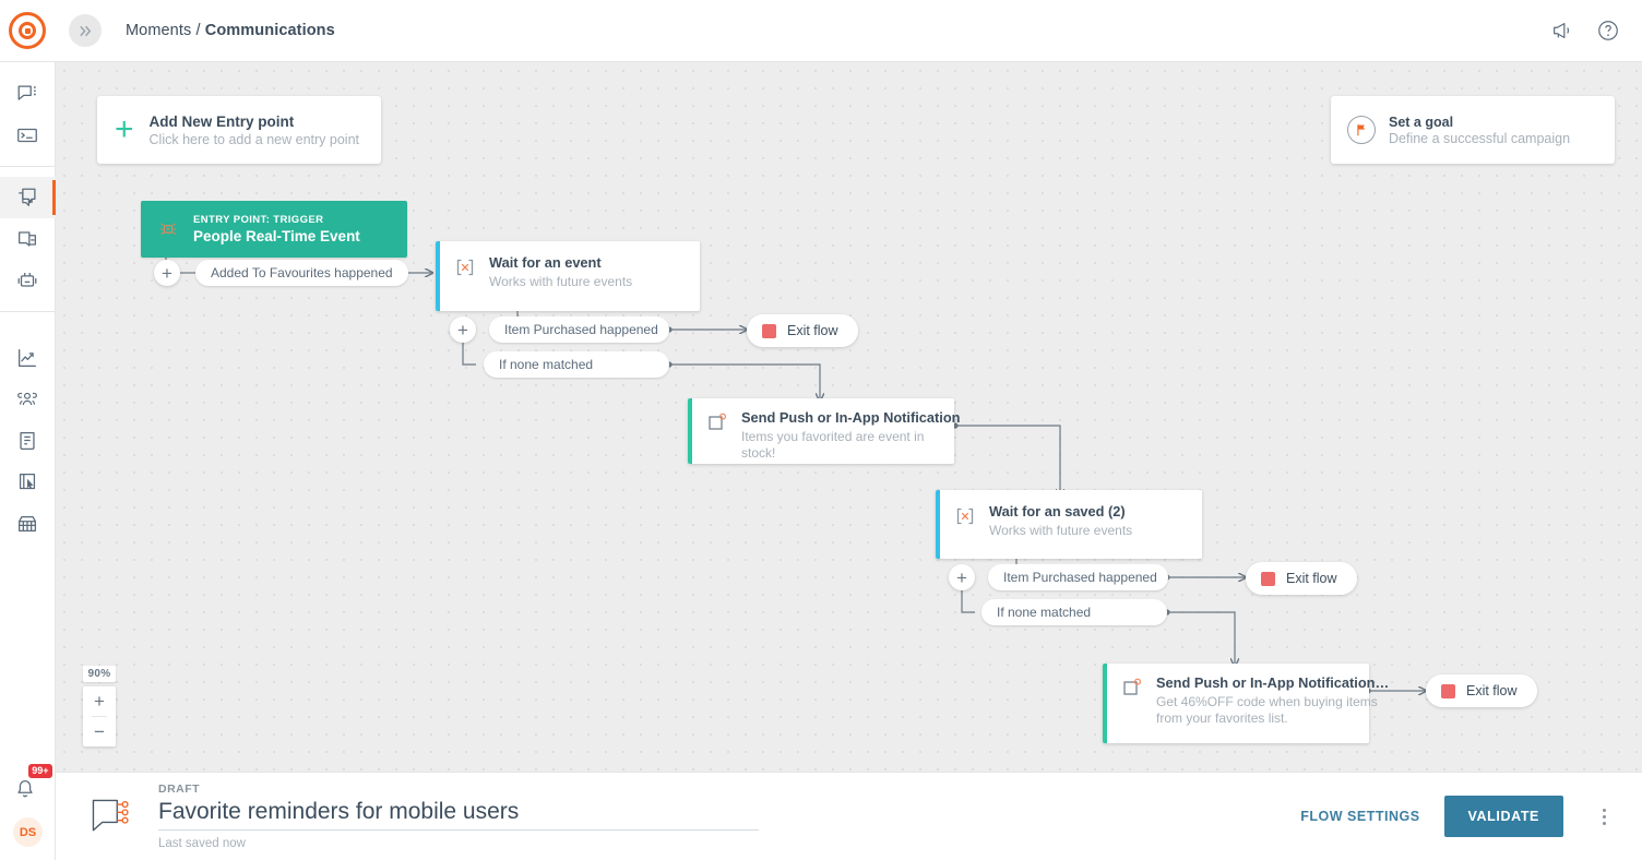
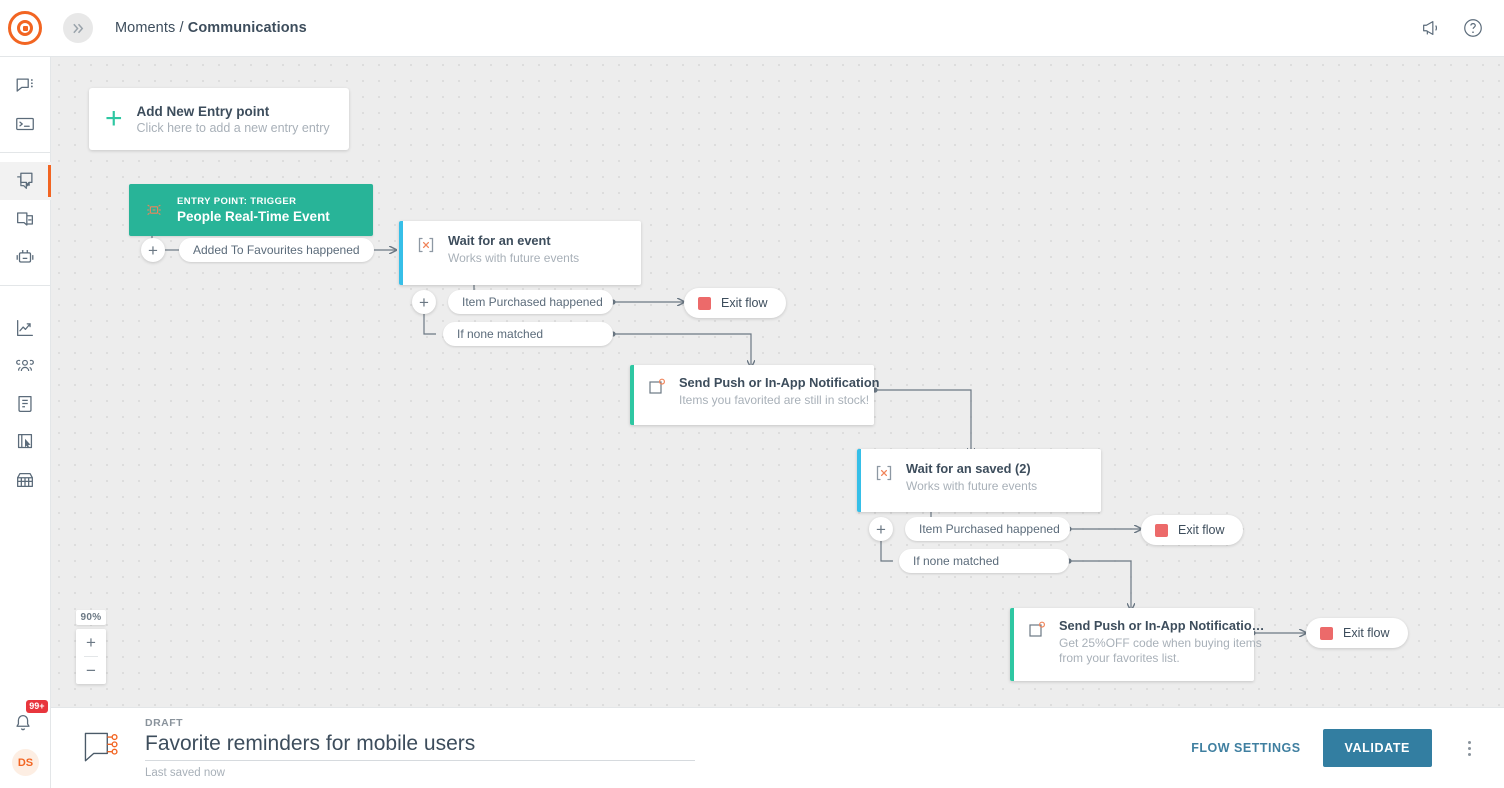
  Moments / Communications
  99+
  DS
  +
  Add New Entry point
- Click here to add a new entry point
+ Click here to add a new entry entry
- Set a goal
- Define a successful campaign
  ENTRY POINT: TRIGGER
  People Real-Time Event
  +
  Added To Favourites happened
  Wait for an event
  Works with future events
  +
  Item Purchased happened
  If none matched
  Exit flow
  Send Push or In-App Notification
- Items you favorited are event in stock!
+ Items you favorited are still in stock!
  Wait for an saved (2)
  Works with future events
  +
  Item Purchased happened
  If none matched
  Exit flow
- Send Push or In-App Notification…
+ Send Push or In-App Notificatio…
- Get 46%OFF code when buying items
+ Get 25%OFF code when buying items
  from your favorites list.
  Exit flow
  90%
  +
  −
  DRAFT
  Favorite reminders for mobile users
  Last saved now
  FLOW SETTINGS
  VALIDATE
